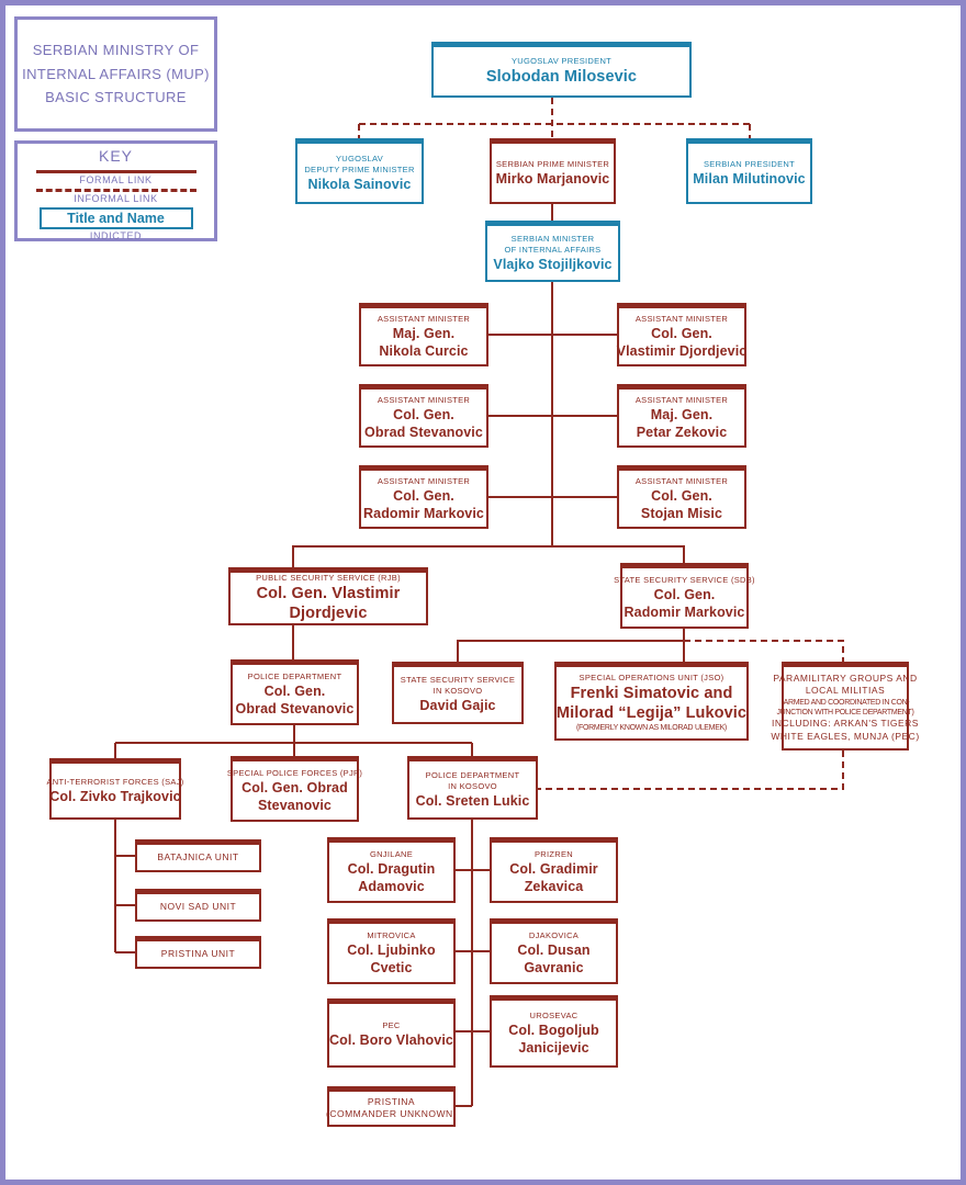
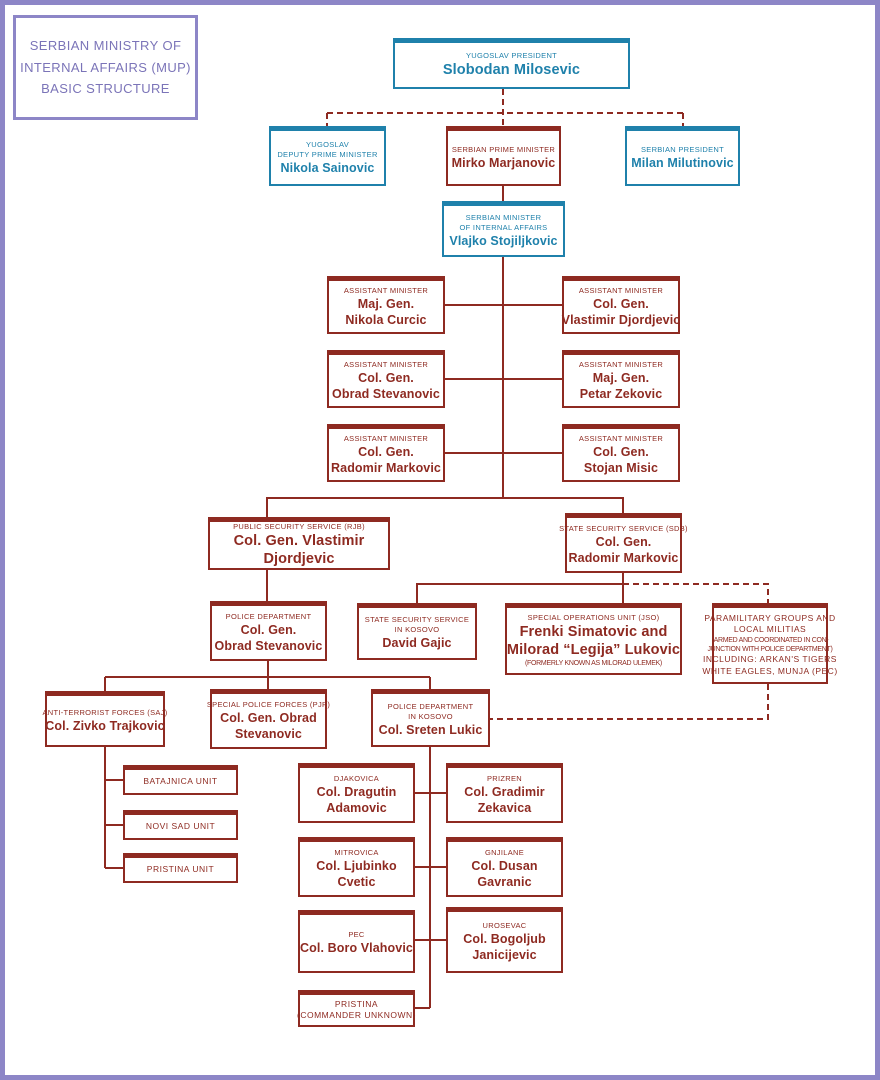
  SERBIAN MINISTRY OF
  INTERNAL AFFAIRS (MUP)
  BASIC STRUCTURE
- KEY
- FORMAL LINK
- INFORMAL LINK
- Title and Name
- INDICTED
  YUGOSLAV PRESIDENT
  Slobodan Milosevic
  YUGOSLAV
  DEPUTY PRIME MINISTER
  Nikola Sainovic
  SERBIAN PRIME MINISTER
  Mirko Marjanovic
  SERBIAN PRESIDENT
  Milan Milutinovic
  SERBIAN MINISTER
  OF INTERNAL AFFAIRS
  Vlajko Stojiljkovic
  ASSISTANT MINISTER
  Maj. Gen.
  Nikola Curcic
  ASSISTANT MINISTER
  Col. Gen.
  Vlastimir Djordjevic
  ASSISTANT MINISTER
  Col. Gen.
  Obrad Stevanovic
  ASSISTANT MINISTER
  Maj. Gen.
  Petar Zekovic
  ASSISTANT MINISTER
  Col. Gen.
  Radomir Markovic
  ASSISTANT MINISTER
  Col. Gen.
  Stojan Misic
  PUBLIC SECURITY SERVICE (RJB)
  Col. Gen. Vlastimir
  Djordjevic
  STATE SECURITY SERVICE (SDB)
  Col. Gen.
  Radomir Markovic
  POLICE DEPARTMENT
  Col. Gen.
  Obrad Stevanovic
  STATE SECURITY SERVICE
  IN KOSOVO
  David Gajic
  SPECIAL OPERATIONS UNIT (JSO)
  Frenki Simatovic and
  Milorad “Legija” Lukovic
  PARAMILITARY GROUPS AND
  LOCAL MILITIAS
  INCLUDING: ARKAN'S TIGERS
  WHITE EAGLES, MUNJA (PEC)
  ANTI-TERRORIST FORCES (SAJ)
  Col. Zivko Trajkovic
  SPECIAL POLICE FORCES (PJP)
  Col. Gen. Obrad
  Stevanovic
  POLICE DEPARTMENT
  IN KOSOVO
  Col. Sreten Lukic
  BATAJNICA UNIT
  NOVI SAD UNIT
  PRISTINA UNIT
- GNJILANE
+ DJAKOVICA
  Col. Dragutin
  Adamovic
  PRIZREN
  Col. Gradimir
  Zekavica
  MITROVICA
  Col. Ljubinko
  Cvetic
- DJAKOVICA
+ GNJILANE
  Col. Dusan
  Gavranic
  PEC
  Col. Boro Vlahovic
  UROSEVAC
  Col. Bogoljub
  Janicijevic
  PRISTINA
  (COMMANDER UNKNOWN)
